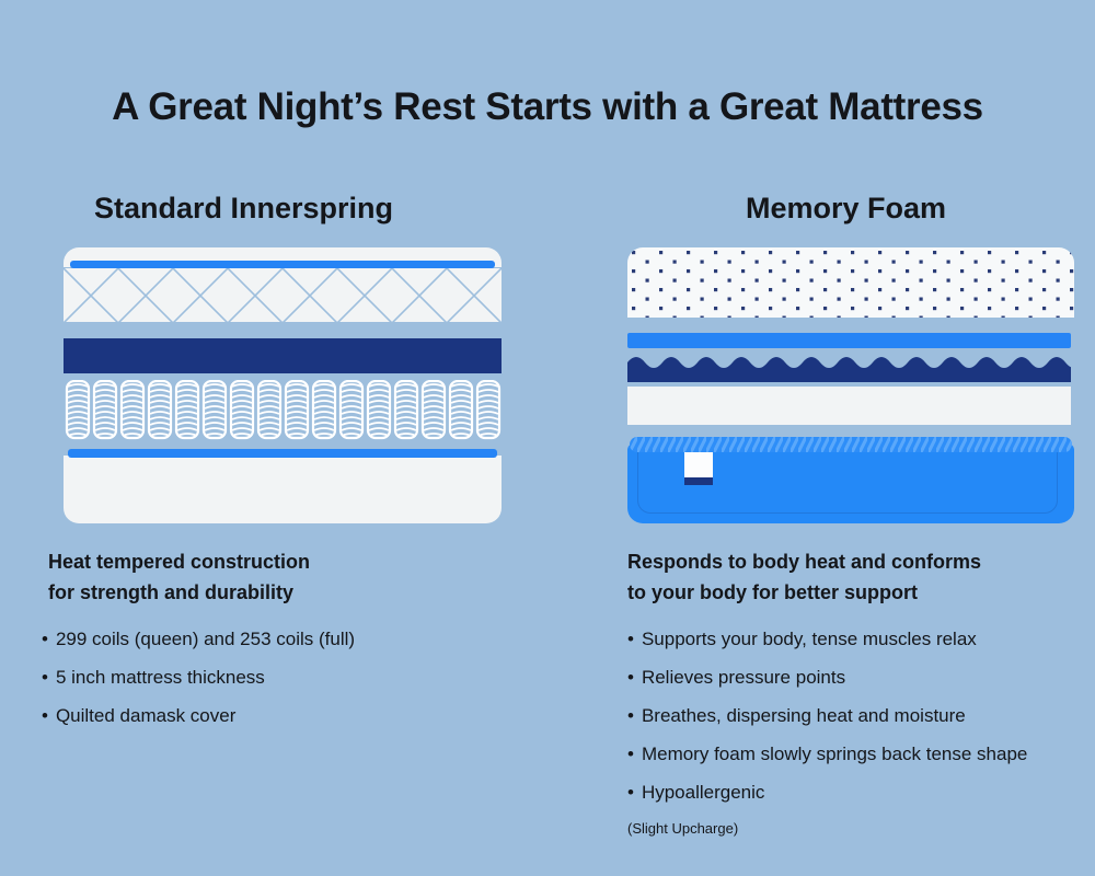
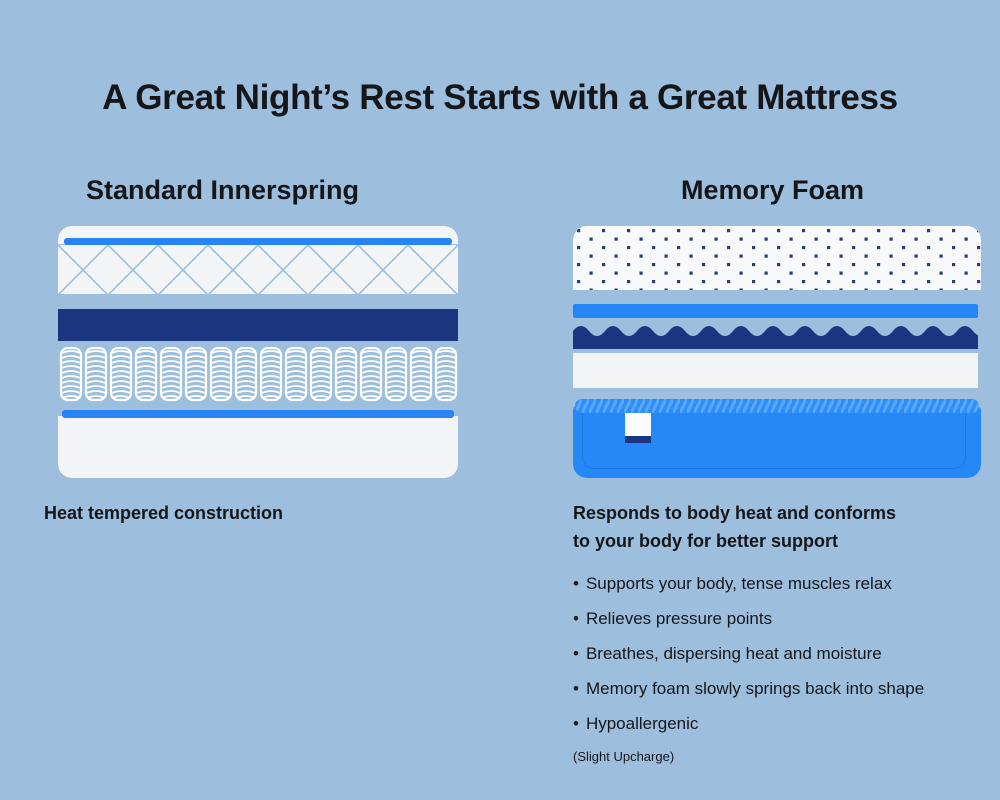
  A Great Night’s Rest Starts with a Great Mattress
  Standard Innerspring
  Heat tempered construction
- for strength and durability
- • 299 coils (queen) and 253 coils (full)
- • 5 inch mattress thickness
- • Quilted damask cover
  Memory Foam
  Responds to body heat and conforms
  to your body for better support
  • Supports your body, tense muscles relax
  • Relieves pressure points
  • Breathes, dispersing heat and moisture
- • Memory foam slowly springs back tense shape
+ • Memory foam slowly springs back into shape
  • Hypoallergenic
  (Slight Upcharge)
